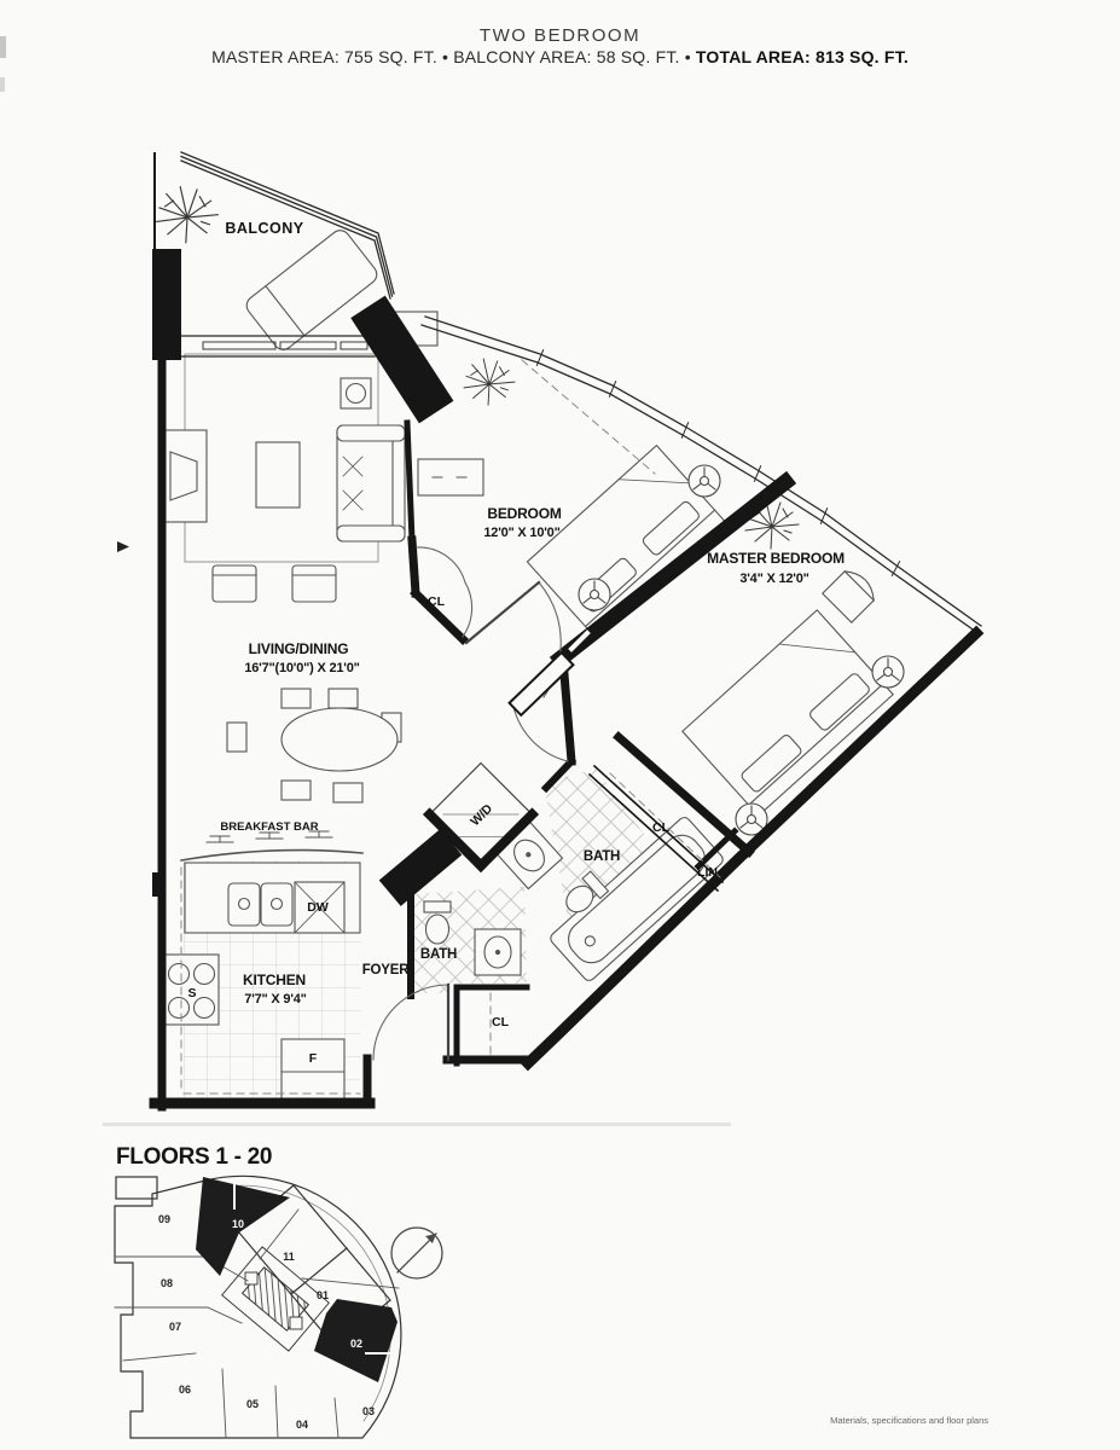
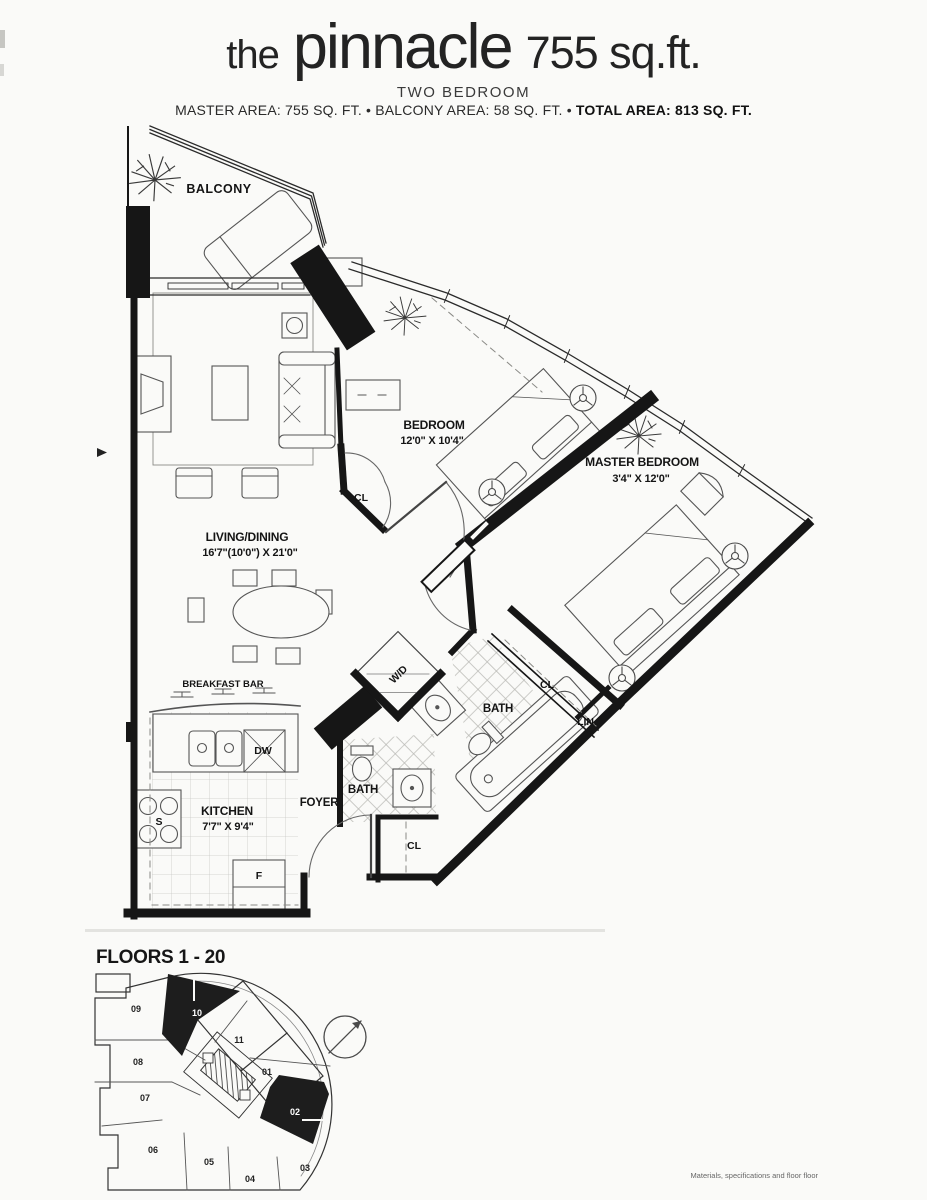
+ the
+ pinnacle
+ 755 sq.ft.
  TWO BEDROOM
  MASTER AREA: 755 SQ. FT. • BALCONY AREA: 58 SQ. FT. • TOTAL AREA: 813 SQ. FT.
  BALCONY
  LIVING/DINING
  16'7"(10'0") X 21'0"
  BEDROOM
- 12'0" X 10'0"
+ 12'0" X 10'4"
  MASTER BEDROOM
  3'4" X 12'0"
  KITCHEN
  7'7" X 9'4"
  BREAKFAST BAR
  FOYER
  BATH
  BATH
  DW
  S
  F
  CL
  CL
  CL
  LIN.
  FLOORS 1 - 20
  09
  10
  11
  01
  08
  07
  02
  06
  05
  04
  03
- Materials, specifications and floor plans
+ Materials, specifications and floor floor
